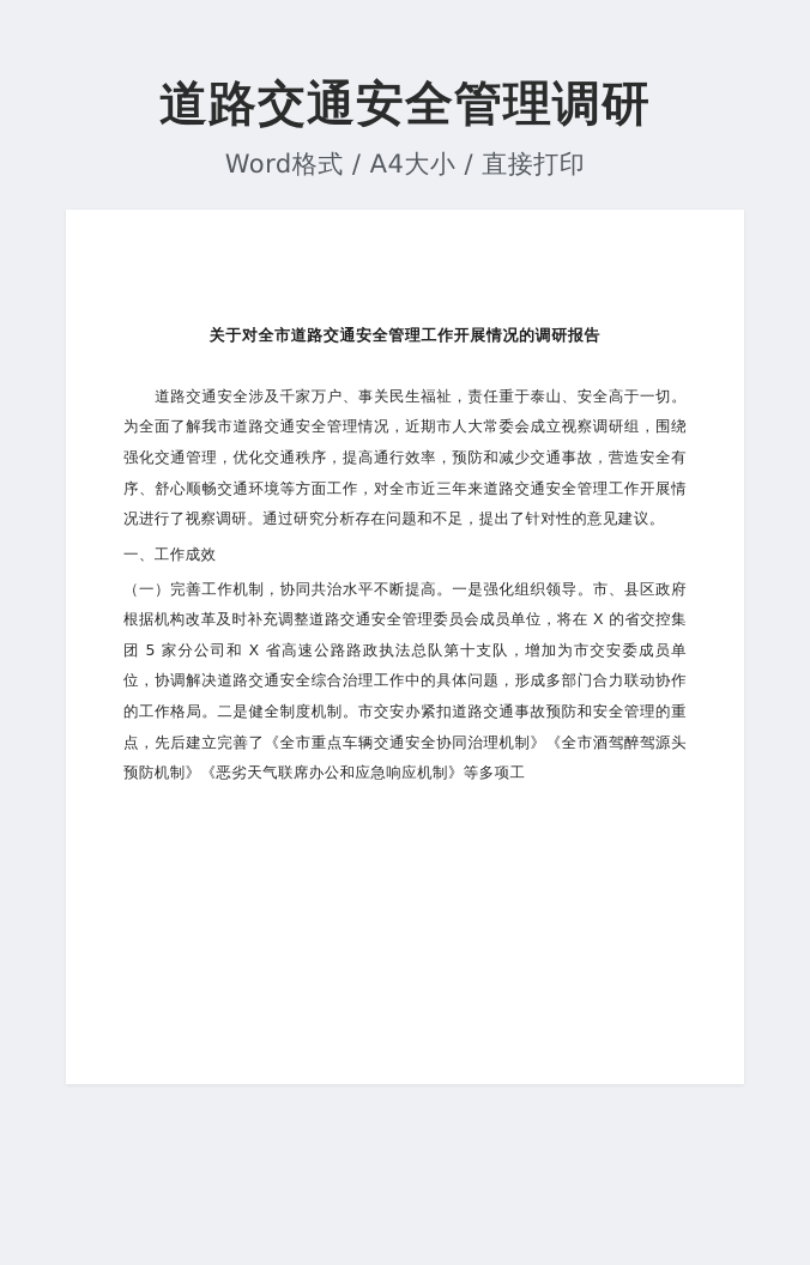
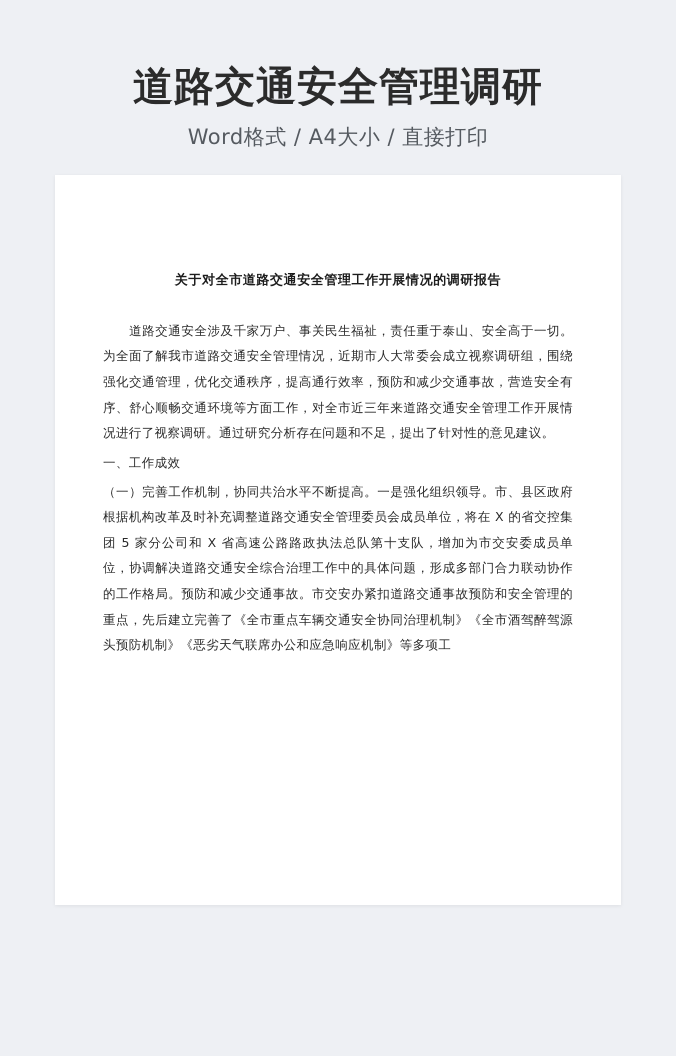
  道路交通安全管理调研
  Word格式 / A4大小 / 直接打印
  关于对全市道路交通安全管理工作开展情况的调研报告
  道路交通安全涉及千家万户、事关民生福祉，责任重于泰山、安全高于一切。为全面了解我市道路交通安全管理情况，近期市人大常委会成立视察调研组，围绕强化交通管理，优化交通秩序，提高通行效率，预防和减少交通事故，营造安全有序、舒心顺畅交通环境等方面工作，对全市近三年来道路交通安全管理工作开展情况进行了视察调研。通过研究分析存在问题和不足，提出了针对性的意见建议。
  一、工作成效
- （一）完善工作机制，协同共治水平不断提高。一是强化组织领导。市、县区政府根据机构改革及时补充调整道路交通安全管理委员会成员单位，将在 X 的省交控集团 5 家分公司和 X 省高速公路路政执法总队第十支队，增加为市交安委成员单位，协调解决道路交通安全综合治理工作中的具体问题，形成多部门合力联动协作的工作格局。二是健全制度机制。市交安办紧扣道路交通事故预防和安全管理的重点，先后建立完善了《全市重点车辆交通安全协同治理机制》《全市酒驾醉驾源头预防机制》《恶劣天气联席办公和应急响应机制》等多项工
+ （一）完善工作机制，协同共治水平不断提高。一是强化组织领导。市、县区政府根据机构改革及时补充调整道路交通安全管理委员会成员单位，将在 X 的省交控集团 5 家分公司和 X 省高速公路路政执法总队第十支队，增加为市交安委成员单位，协调解决道路交通安全综合治理工作中的具体问题，形成多部门合力联动协作的工作格局。预防和减少交通事故。市交安办紧扣道路交通事故预防和安全管理的重点，先后建立完善了《全市重点车辆交通安全协同治理机制》《全市酒驾醉驾源头预防机制》《恶劣天气联席办公和应急响应机制》等多项工
